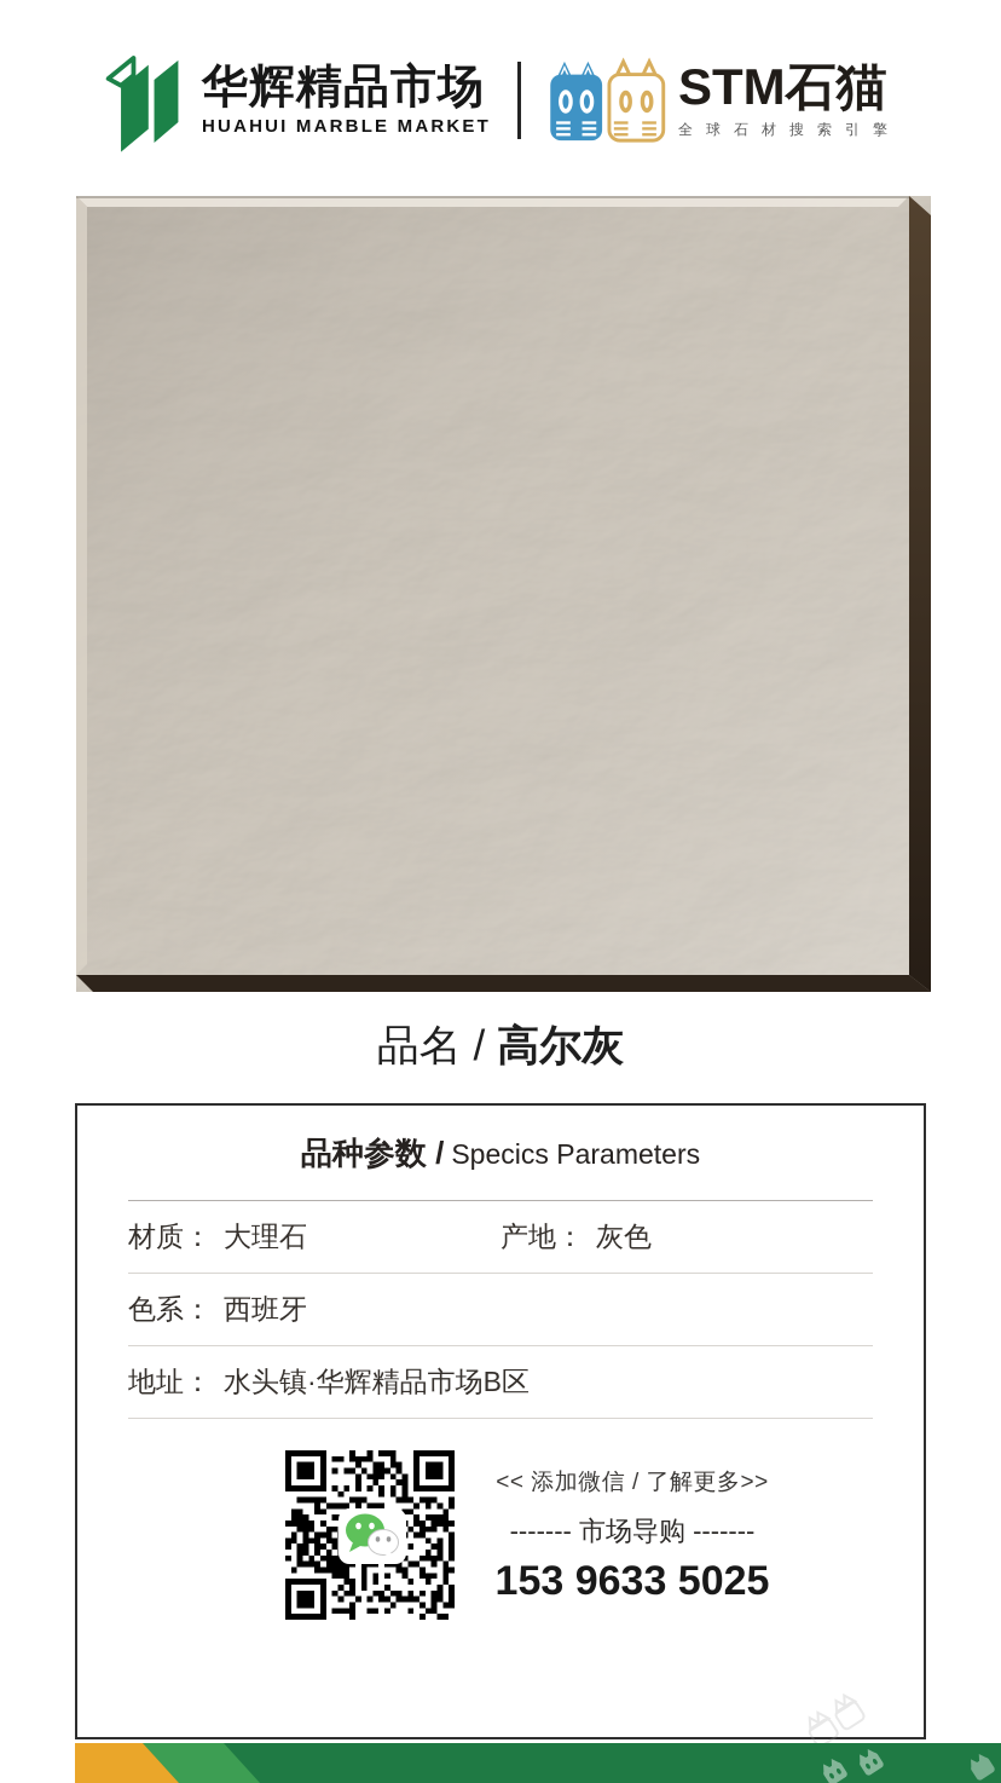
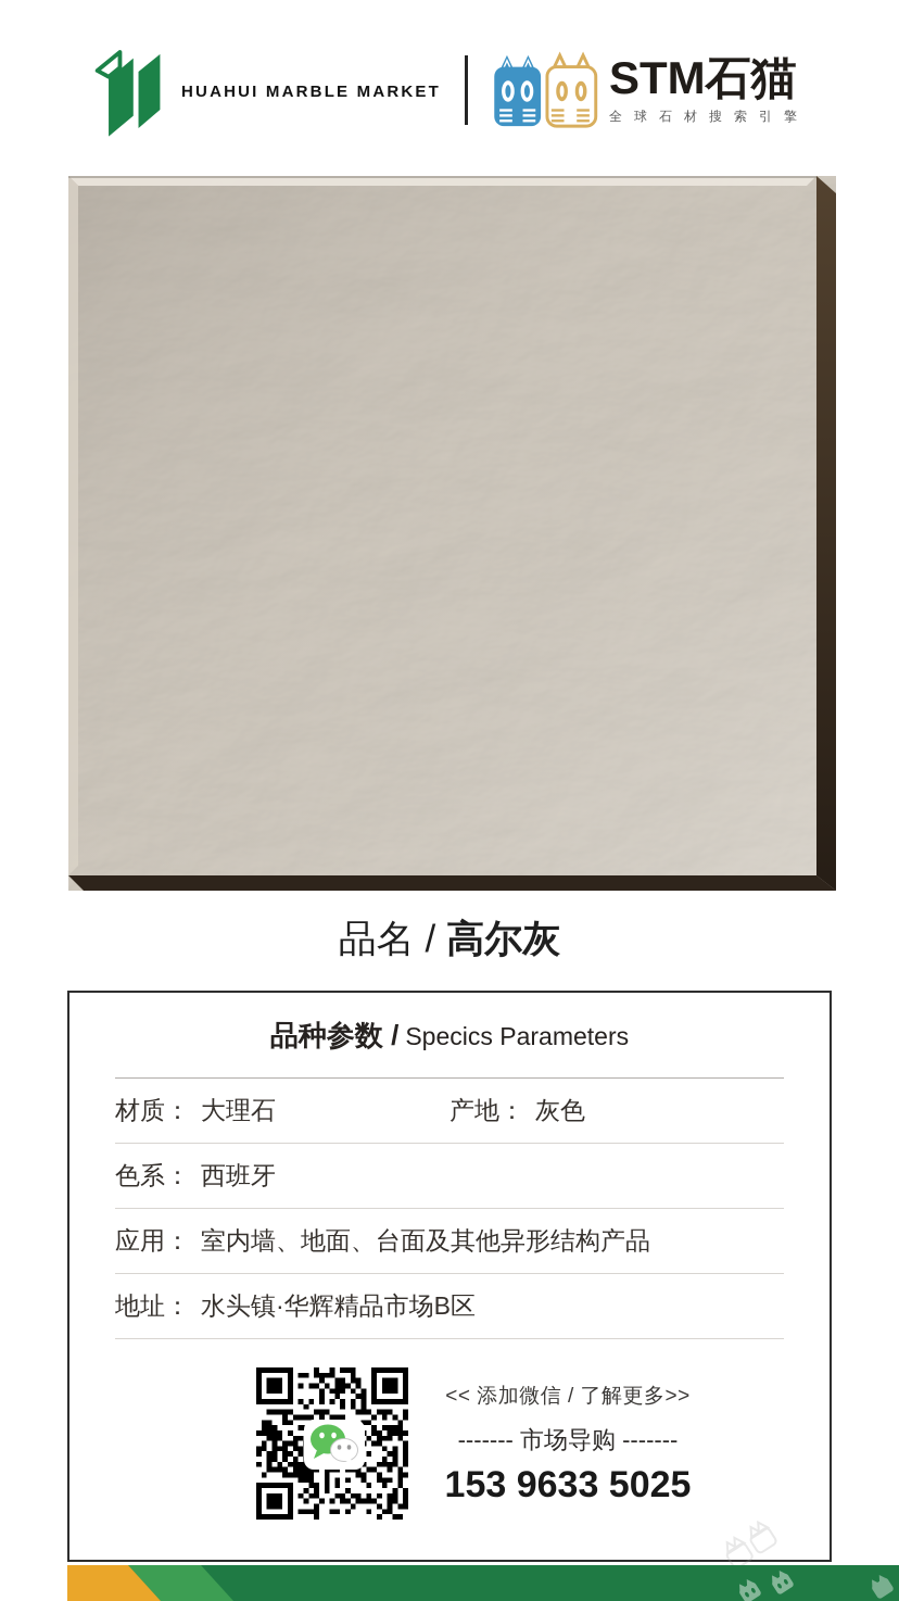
- 华辉精品市场
  HUAHUI MARBLE MARKET
  STM石猫
  全球石材搜索引擎
  品名 / 高尔灰
  品种参数 / Specics Parameters
  材质：
  大理石
  产地：
  灰色
  色系：
  西班牙
+ 应用：
+ 室内墙、地面、台面及其他异形结构产品
  地址：
  水头镇·华辉精品市场B区
  << 添加微信 / 了解更多>>
  ------- 市场导购 -------
  153 9633 5025
